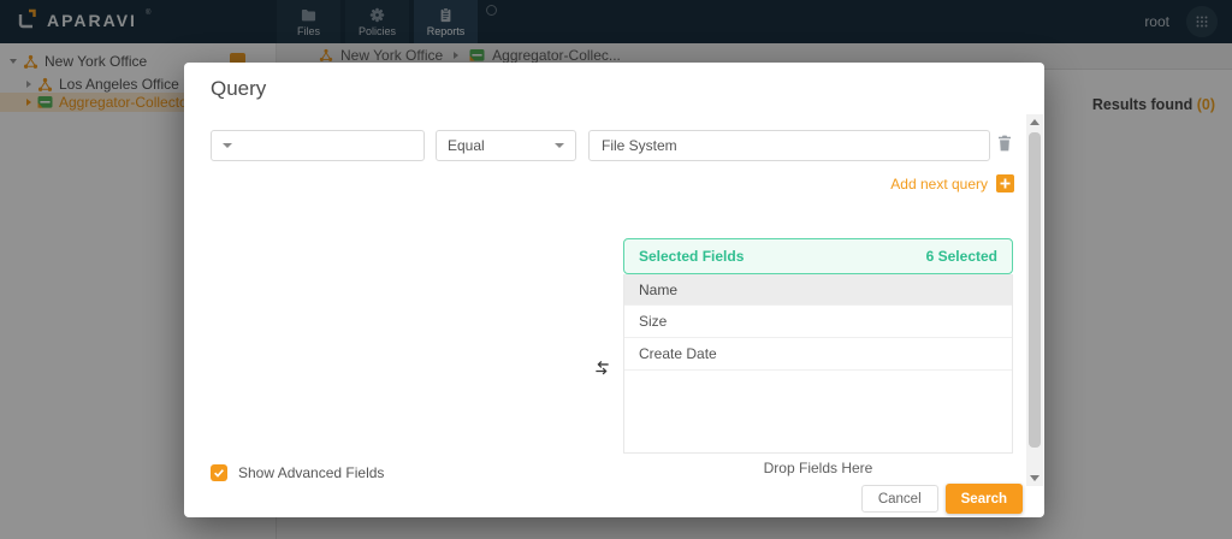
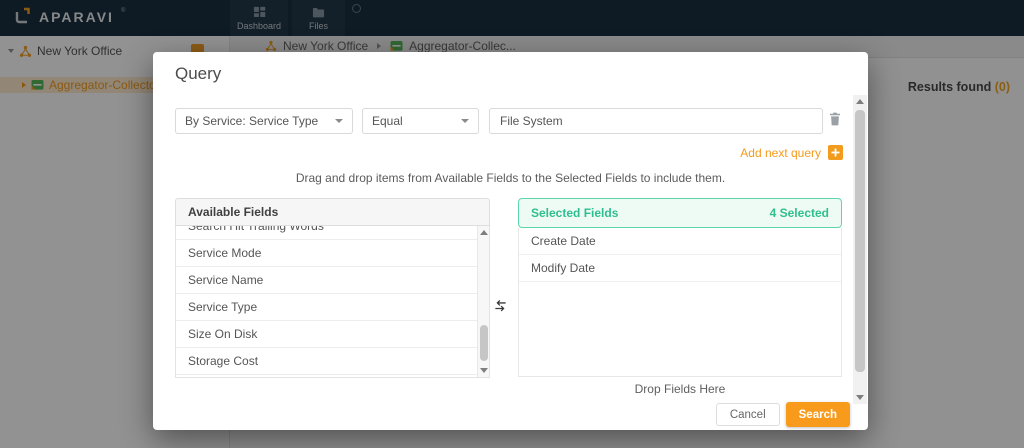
  APARAVI
+ Dashboard
  Files
- Policies
- Reports
- root
  New York Office
  Aggregator-Collec...
  New York Office
- Los Angeles Office
  Aggregator-Collect
  Results found (0)
  Query
+ By Service: Service Type
  Equal
  File System
  Add next query
+ Drag and drop items from Available Fields to the Selected Fields to include them.
+ Available Fields
+ Search Hit Trailing Words
+ Service Mode
+ Service Name
+ Service Type
+ Size On Disk
+ Storage Cost
  Selected Fields
- 6 Selected
+ 4 Selected
- Name
- Size
  Create Date
+ Modify Date
  Drop Fields Here
- Show Advanced Fields
  Cancel
  Search
